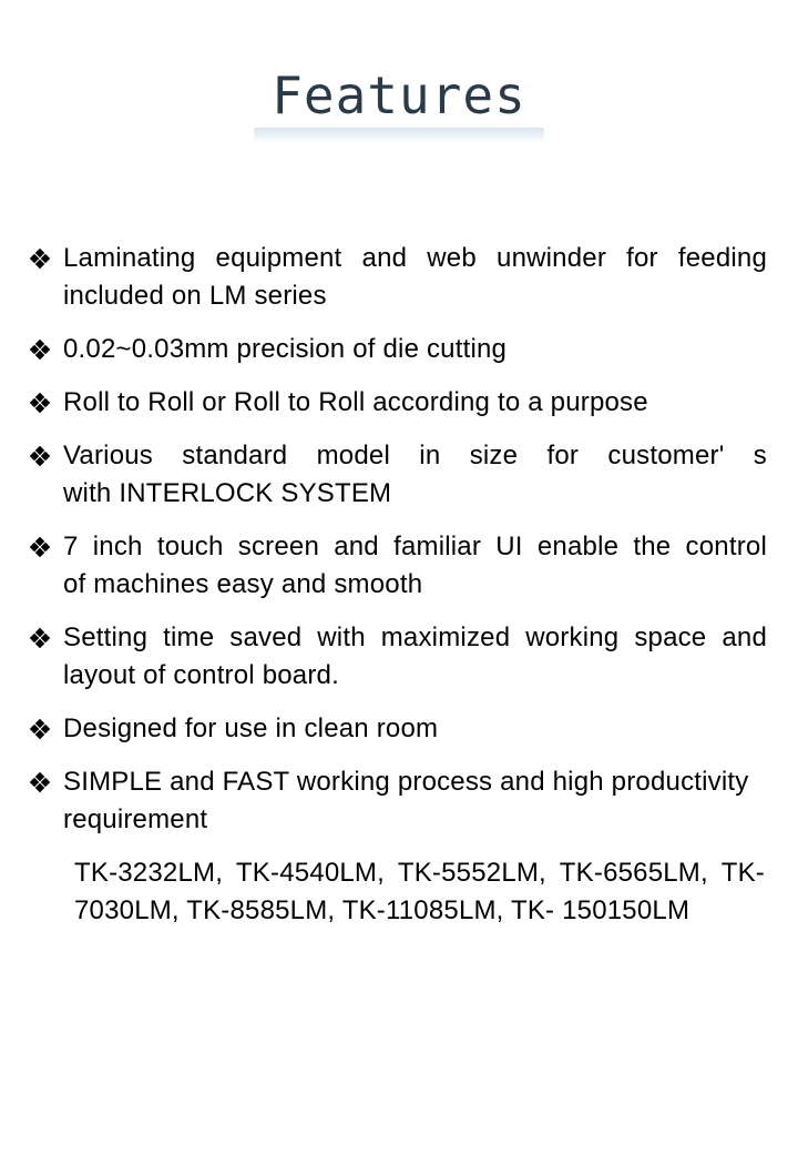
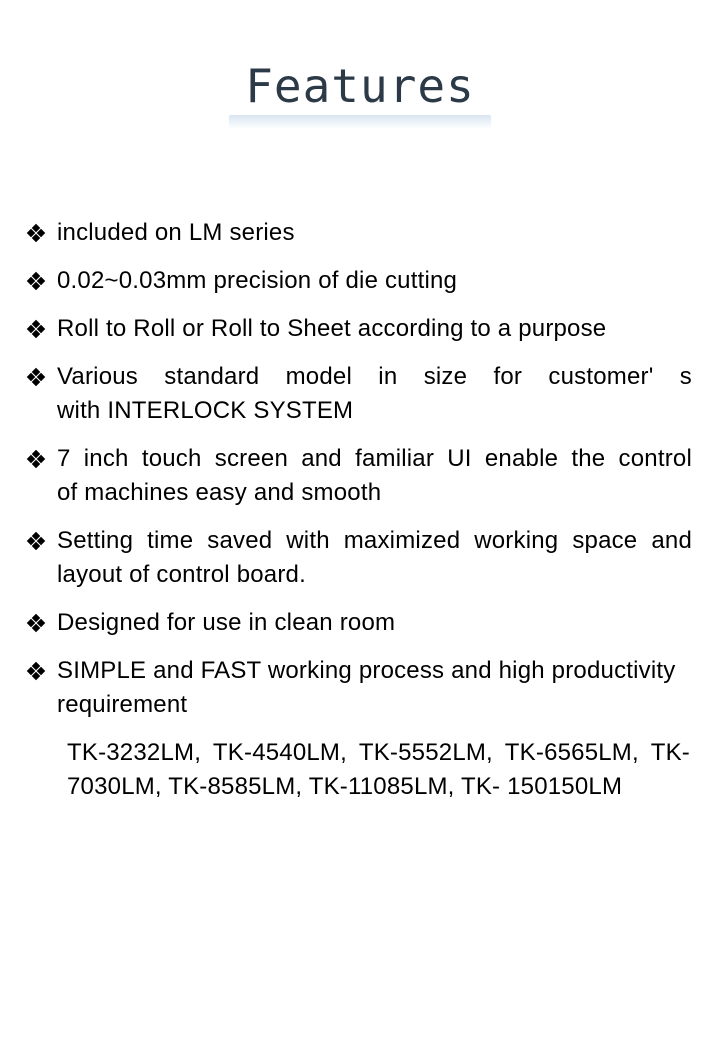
  Features
- Laminating equipment and web unwinder for feeding
  included on LM series
  0.02~0.03mm precision of die cutting
- Roll to Roll or Roll to Roll according to a purpose
+ Roll to Roll or Roll to Sheet according to a purpose
  Various standard model in size for customer' s
  with INTERLOCK SYSTEM
  7 inch touch screen and familiar UI enable the control
  of machines easy and smooth
  Setting time saved with maximized working space and
  layout of control board.
  Designed for use in clean room
  SIMPLE and FAST working process and high productivity
  requirement
  TK-3232LM, TK-4540LM, TK-5552LM, TK-6565LM, TK-
  7030LM, TK-8585LM, TK-11085LM, TK- 150150LM
